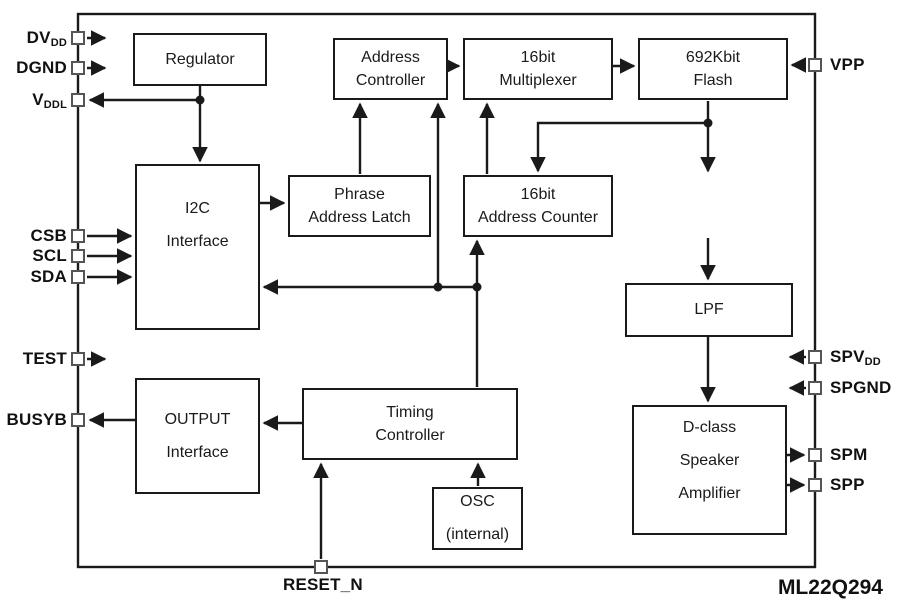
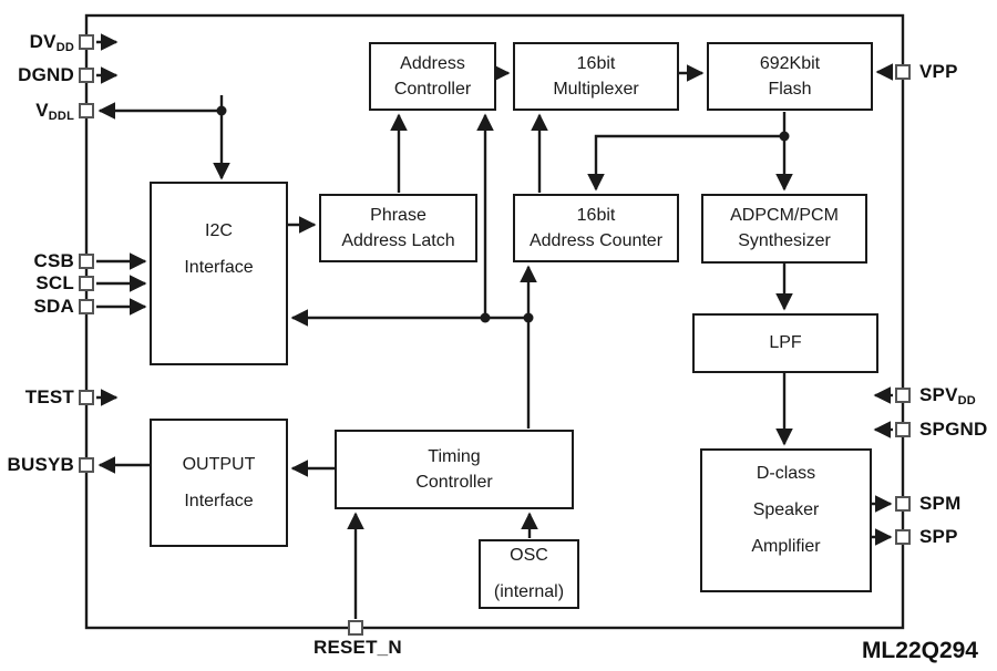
- Regulator
  Address
  Controller
  16bit
  Multiplexer
  692Kbit
  Flash
  I2C
  Interface
  Phrase
  Address Latch
  16bit
  Address Counter
+ ADPCM/PCM
+ Synthesizer
  LPF
  OUTPUT
  Interface
  Timing
  Controller
  OSC
  (internal)
  D-class
  Speaker
  Amplifier
  DVDD
  DGND
  VDDL
  CSB
  SCL
  SDA
  TEST
  BUSYB
  VPP
  SPVDD
  SPGND
  SPM
  SPP
  RESET_N
  ML22Q294
